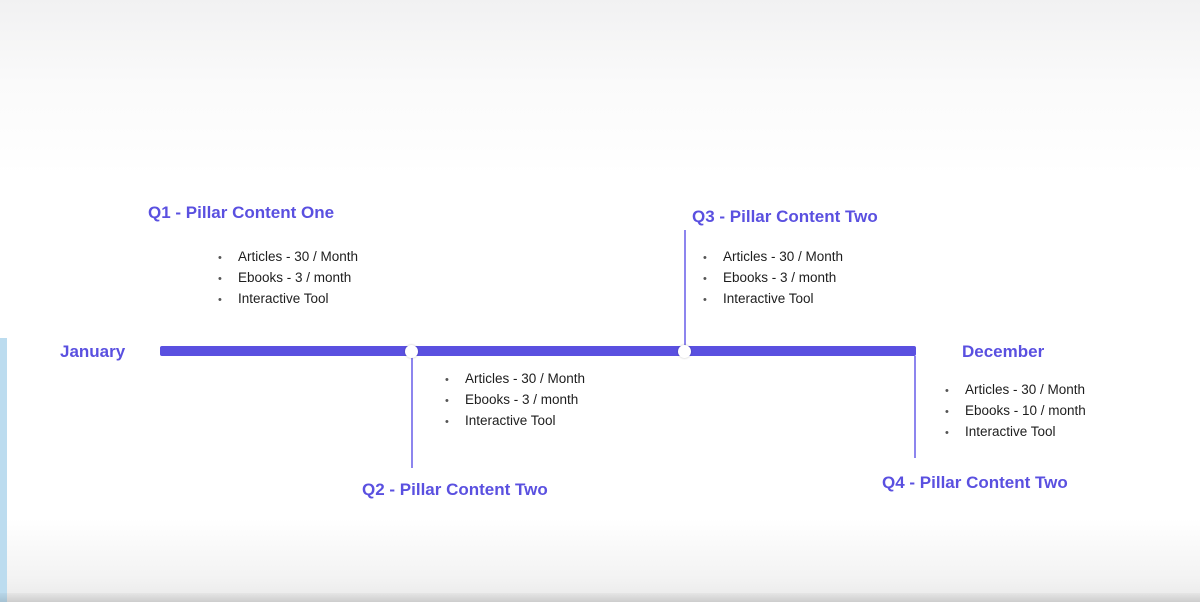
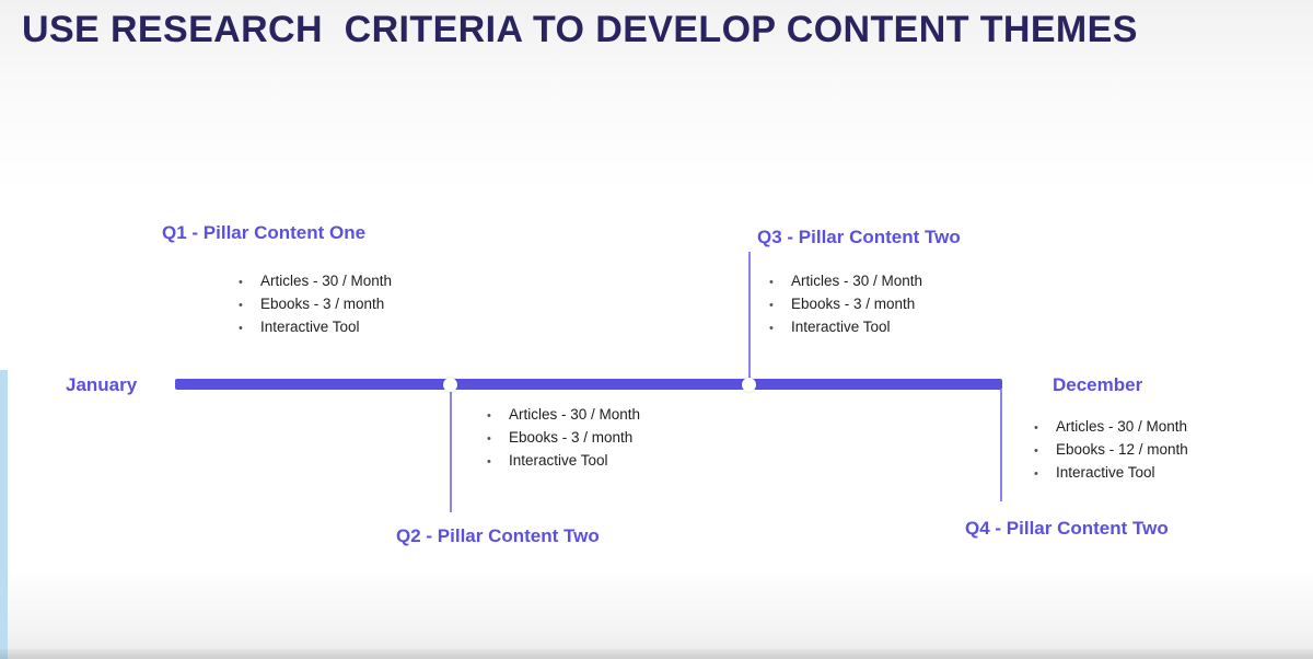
+ USE RESEARCH CRITERIA TO DEVELOP CONTENT THEMES
  Q1 - Pillar Content One
  •
  Articles - 30 / Month
  •
  Ebooks - 3 / month
  •
  Interactive Tool
  Q3 - Pillar Content Two
  •
  Articles - 30 / Month
  •
  Ebooks - 3 / month
  •
  Interactive Tool
  January
  December
  •
  Articles - 30 / Month
  •
  Ebooks - 3 / month
  •
  Interactive Tool
  Q2 - Pillar Content Two
  •
  Articles - 30 / Month
  •
- Ebooks - 10 / month
+ Ebooks - 12 / month
  •
  Interactive Tool
  Q4 - Pillar Content Two
